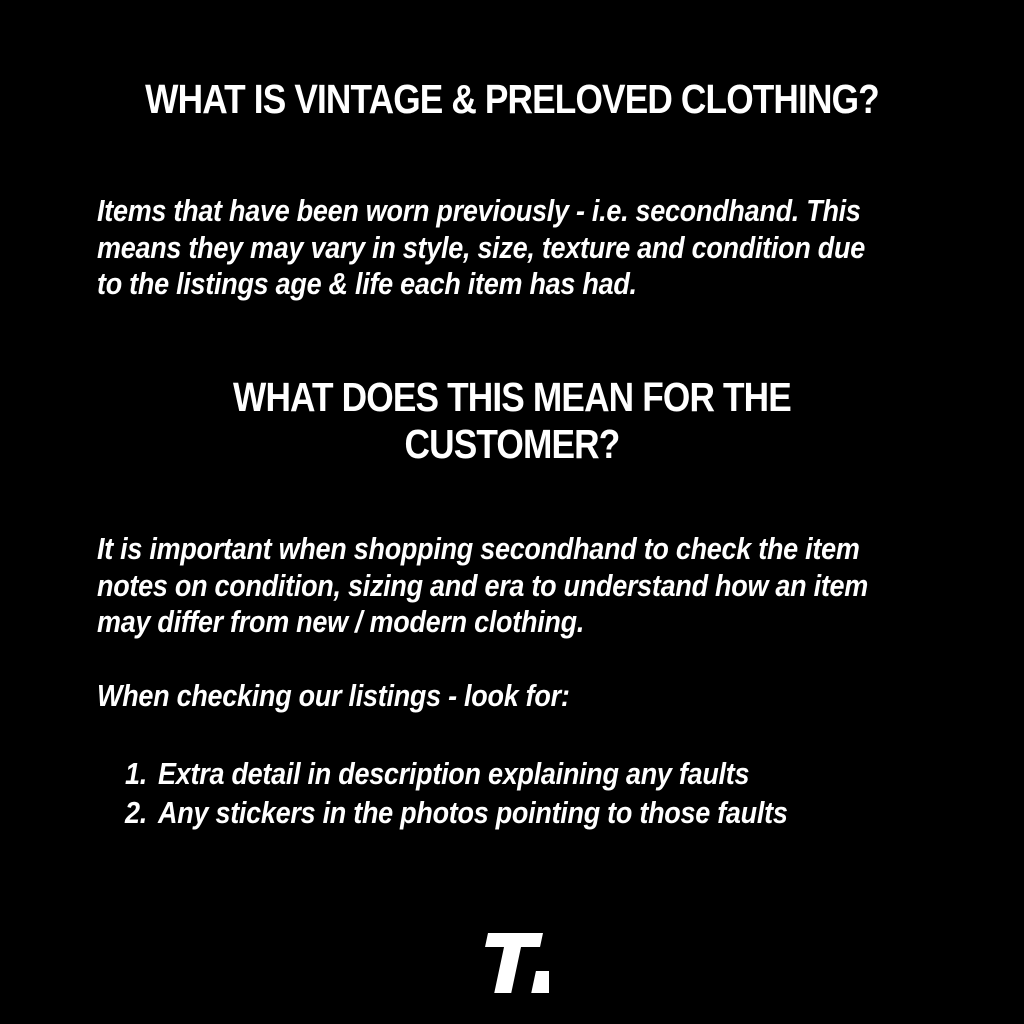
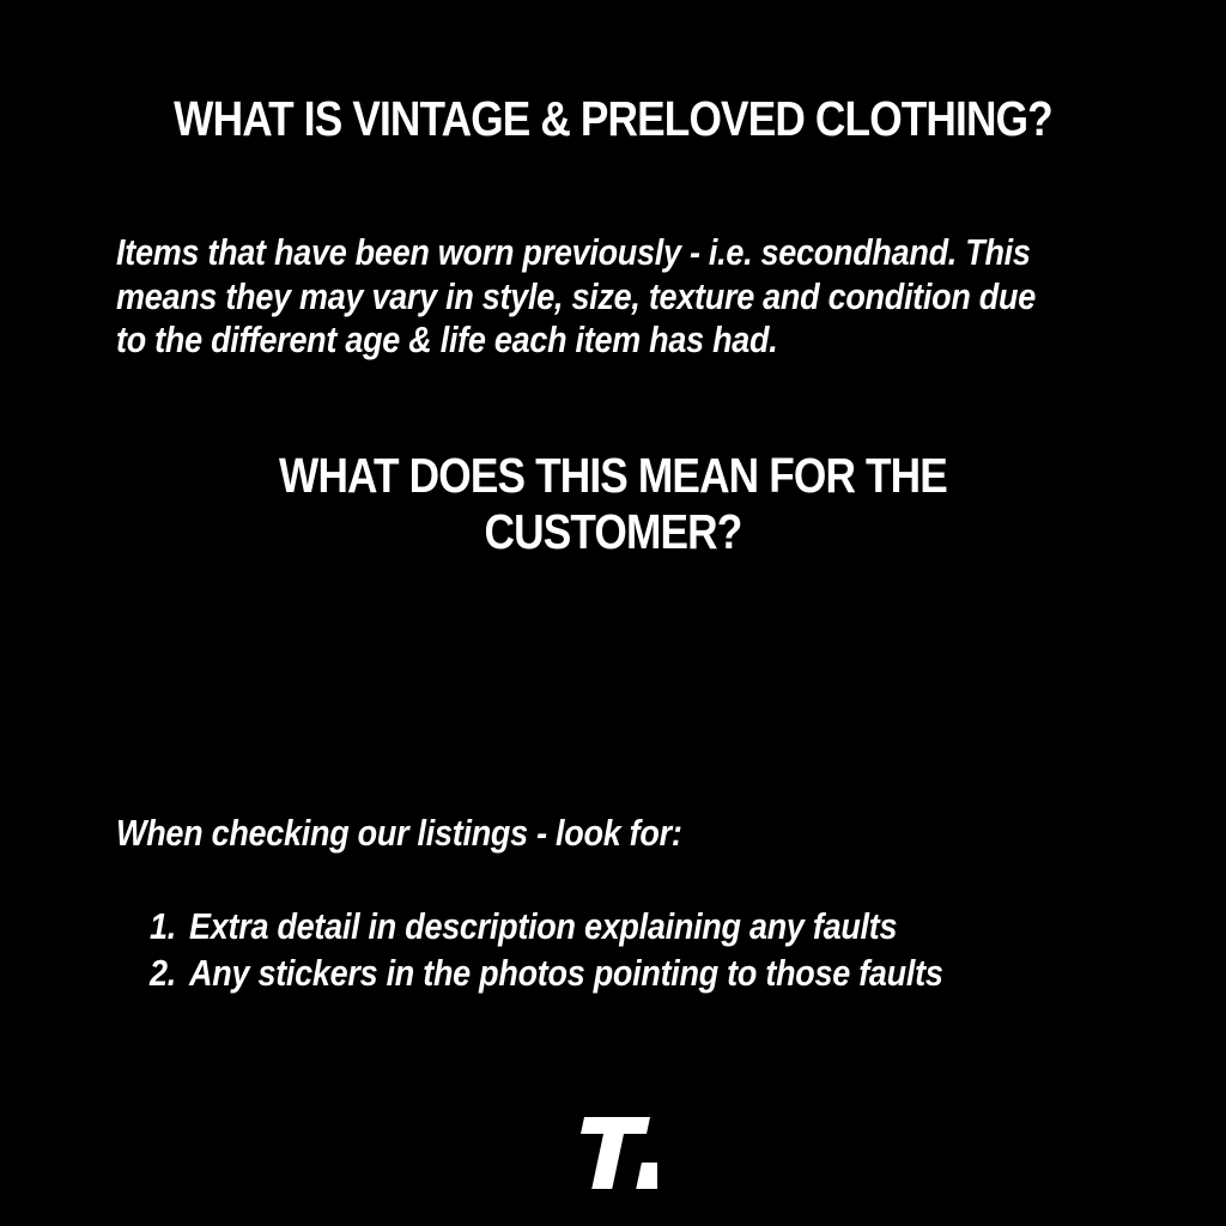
  WHAT IS VINTAGE & PRELOVED CLOTHING?
  Items that have been worn previously - i.e. secondhand. This
  means they may vary in style, size, texture and condition due
- to the listings age & life each item has had.
+ to the different age & life each item has had.
  WHAT DOES THIS MEAN FOR THE
  CUSTOMER?
- It is important when shopping secondhand to check the item
- notes on condition, sizing and era to understand how an item
- may differ from new / modern clothing.
  When checking our listings - look for:
  1.
  Extra detail in description explaining any faults
  2.
  Any stickers in the photos pointing to those faults
